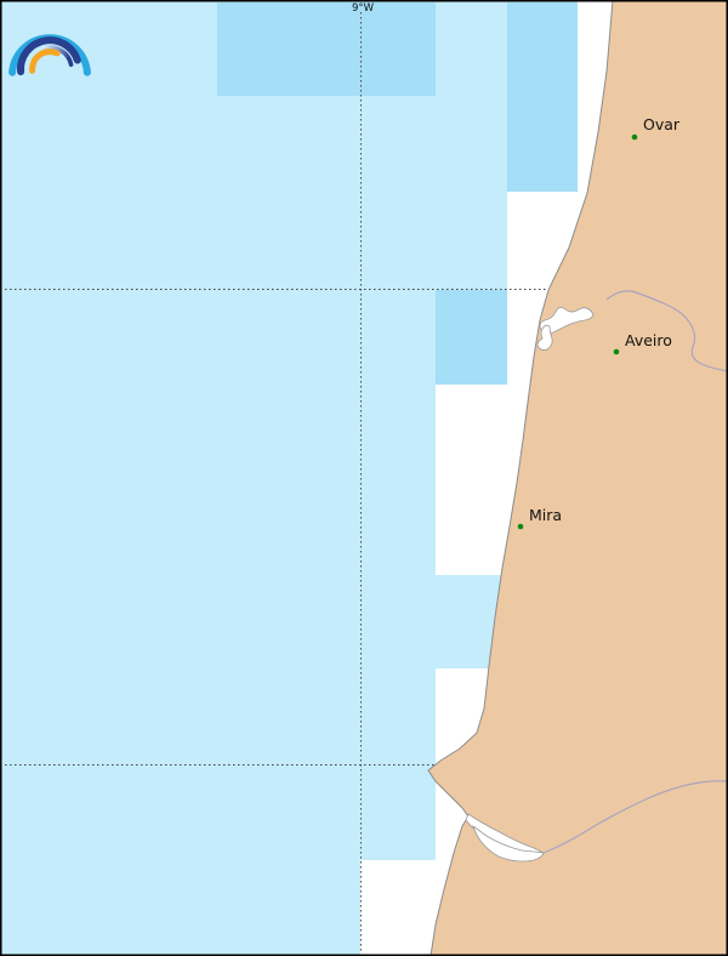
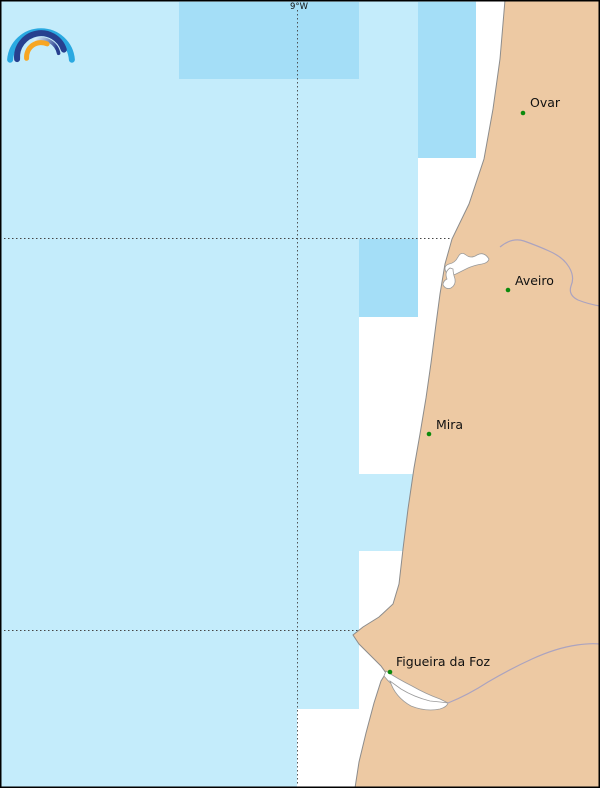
  Ovar
  Aveiro
  Mira
+ Figueira da Foz
  9°W
